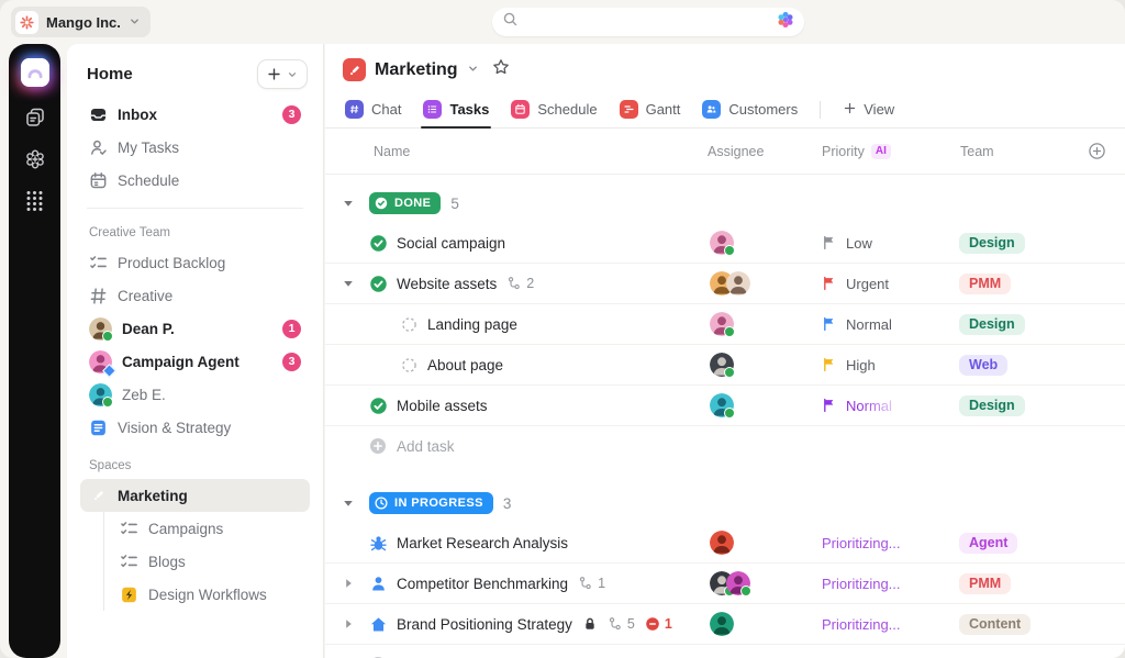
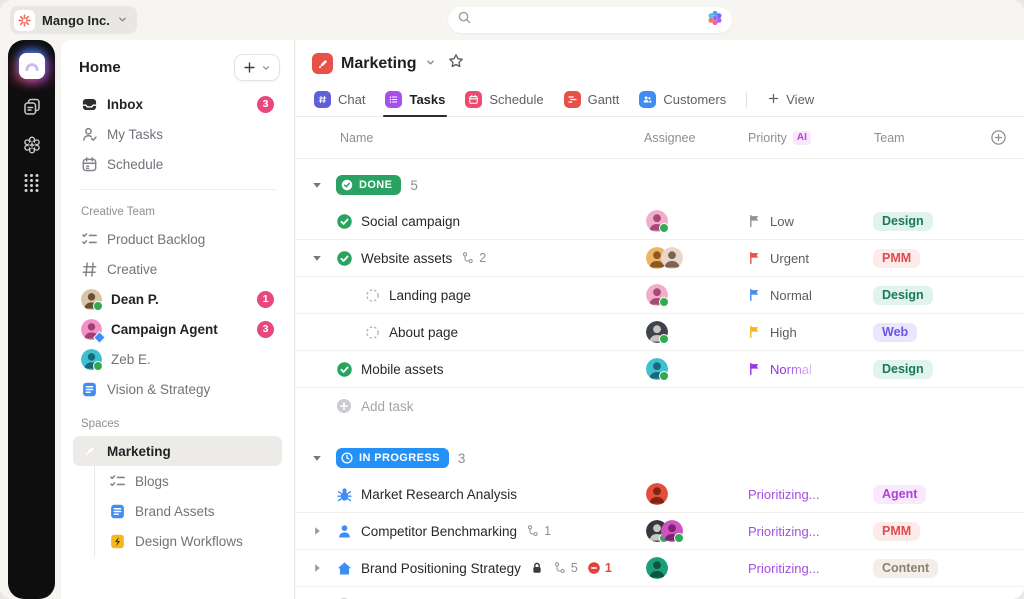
  Mango Inc.
  Home
  Inbox
  3
  My Tasks
  Schedule
  Creative Team
  Product Backlog
  Creative
  Dean P.
  1
  Campaign Agent
  3
  Zeb E.
  Vision & Strategy
  Spaces
  Marketing
- Campaigns
  Blogs
+ Brand Assets
  Design Workflows
  Marketing
  Chat
  Tasks
  Schedule
  Gantt
  Customers
  View
  Name
  Assignee
  Priority
  AI
  Team
  DONE
  5
  Social campaign
  Low
  Design
  Website assets
  2
  Urgent
  PMM
  Landing page
  Normal
  Design
  About page
  High
  Web
  Mobile assets
  Normal
  Design
  Add task
  IN PROGRESS
  3
  Market Research Analysis
  Prioritizing...
  Agent
  Competitor Benchmarking
  1
  Prioritizing...
  PMM
  Brand Positioning Strategy
  5
  1
  Prioritizing...
  Content
